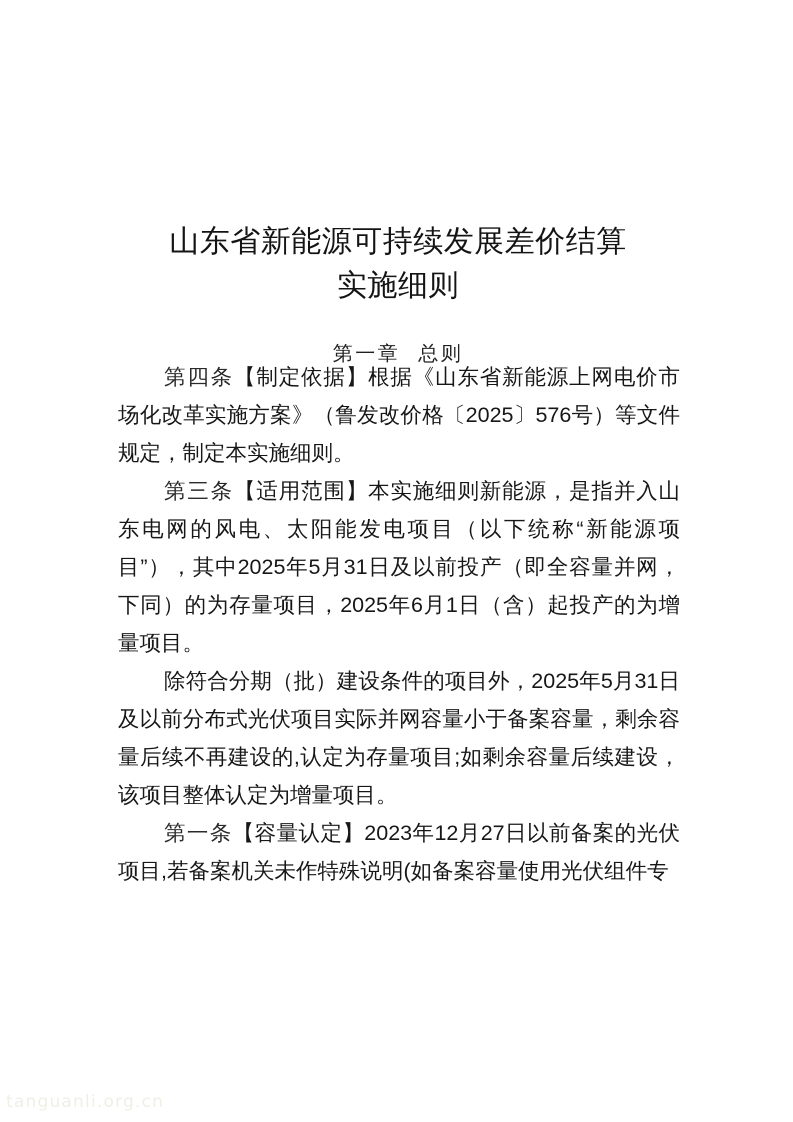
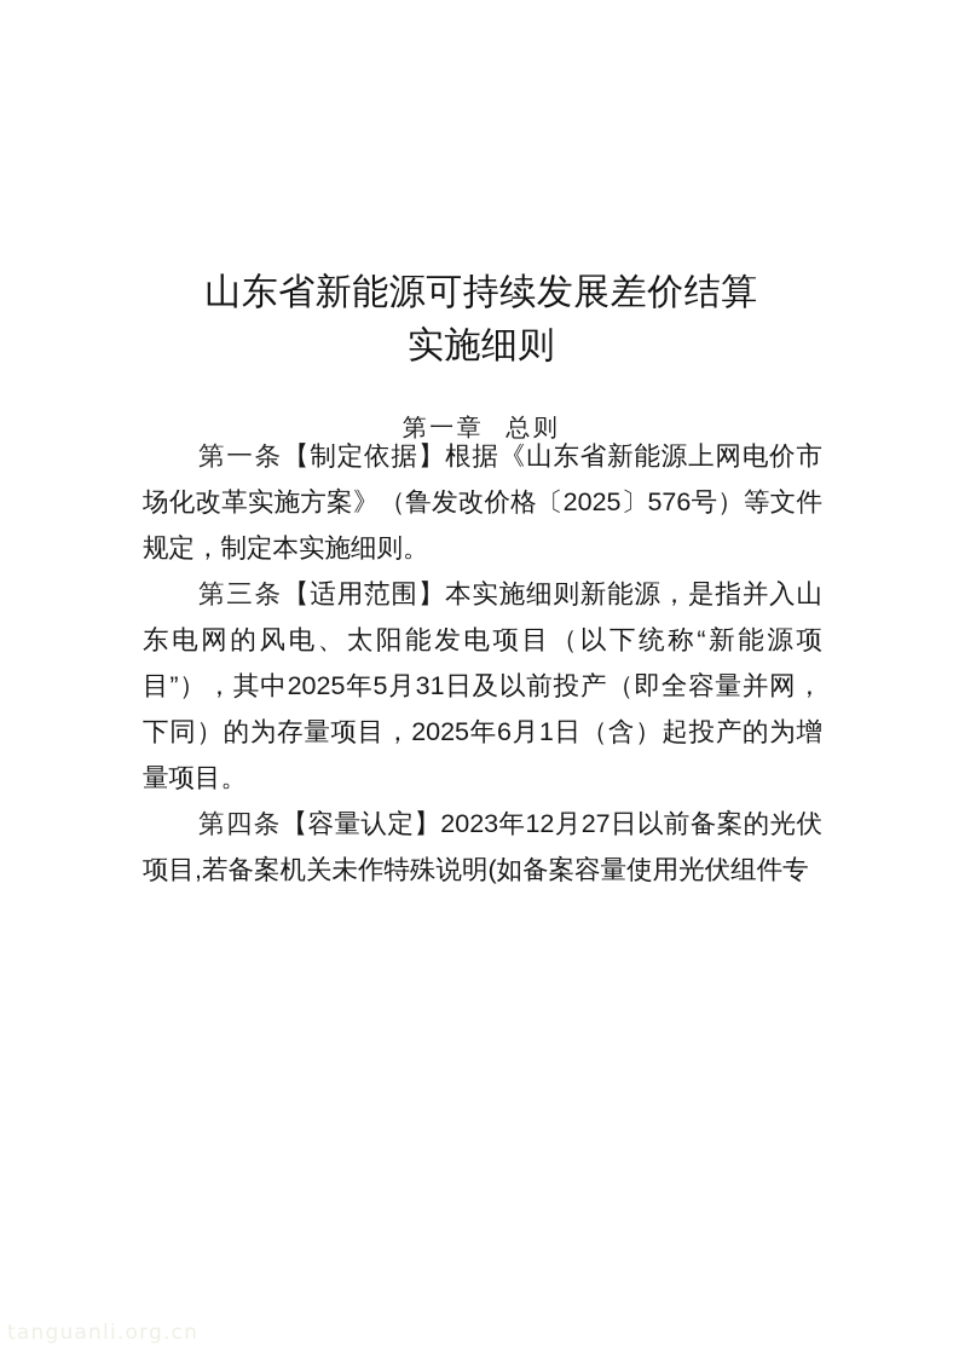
  山东省新能源可持续发展差价结算
  实施细则
  第一章 总则
- 第四条【制定依据】根据《山东省新能源上网电价市场化改革实施方案》（鲁发改价格〔2025〕576号）等文件规定，制定本实施细则。
+ 第一条【制定依据】根据《山东省新能源上网电价市场化改革实施方案》（鲁发改价格〔2025〕576号）等文件规定，制定本实施细则。
  第三条【适用范围】本实施细则新能源，是指并入山东电网的风电、太阳能发电项目（以下统称“新能源项目”），其中2025年5月31日及以前投产（即全容量并网，下同）的为存量项目，2025年6月1日（含）起投产的为增量项目。
- 除符合分期（批）建设条件的项目外，2025年5月31日及以前分布式光伏项目实际并网容量小于备案容量，剩余容量后续不再建设的,认定为存量项目;如剩余容量后续建设，该项目整体认定为增量项目。
- 第一条【容量认定】2023年12月27日以前备案的光伏项目,若备案机关未作特殊说明(如备案容量使用光伏组件专
+ 第四条【容量认定】2023年12月27日以前备案的光伏项目,若备案机关未作特殊说明(如备案容量使用光伏组件专
  tanguanli.org.cn
